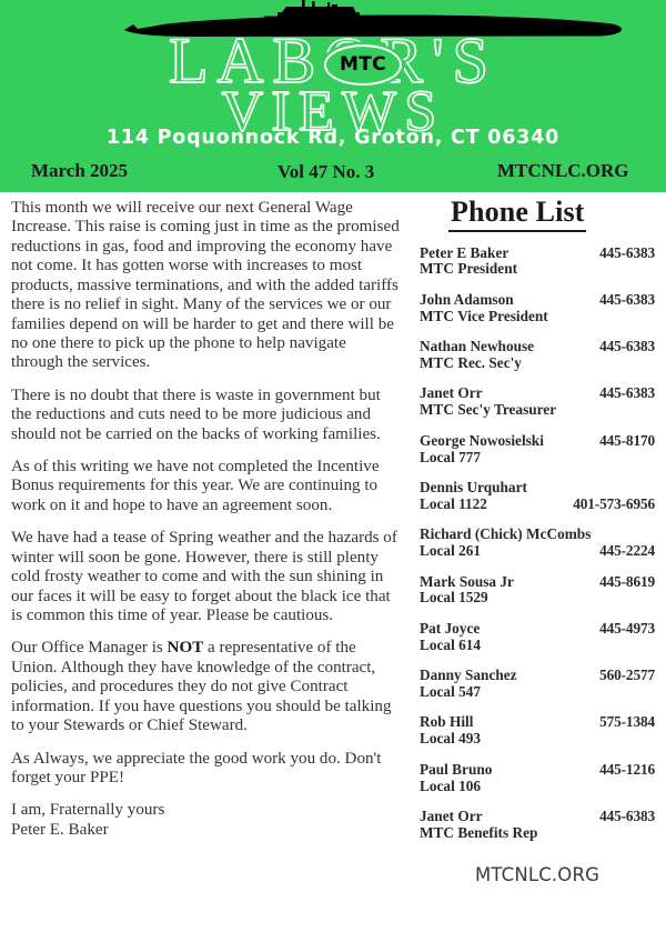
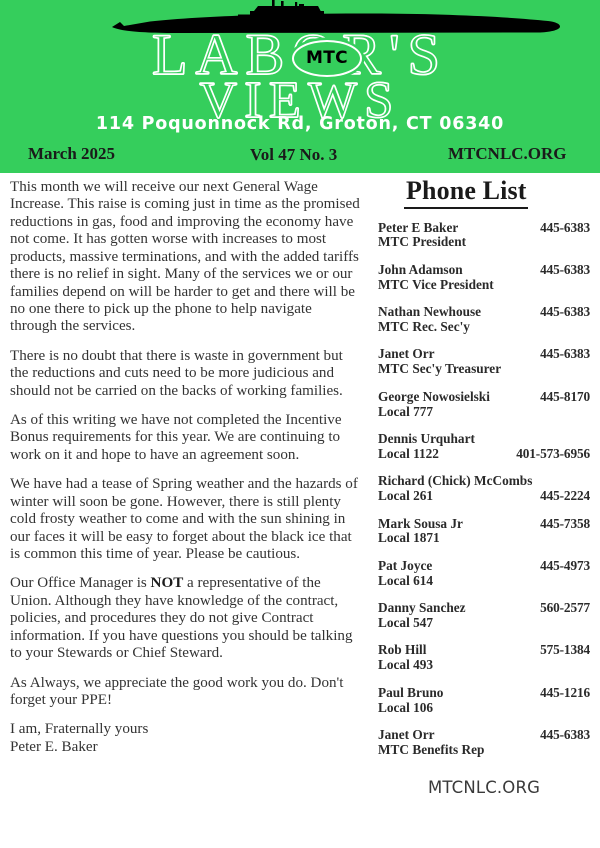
  LABR'S
  MTC
  VIEWS
  114 Poquonnock Rd, Groton, CT 06340
  March 2025
  Vol 47 No. 3
  MTCNLC.ORG
  This month we will receive our next General Wage Increase. This raise is coming just in time as the promised reductions in gas, food and improving the economy have not come. It has gotten worse with increases to most products, massive terminations, and with the added tariffs there is no relief in sight. Many of the services we or our families depend on will be harder to get and there will be no one there to pick up the phone to help navigate through the services.
  There is no doubt that there is waste in government but the reductions and cuts need to be more judicious and should not be carried on the backs of working families.
  As of this writing we have not completed the Incentive Bonus requirements for this year. We are continuing to work on it and hope to have an agreement soon.
  We have had a tease of Spring weather and the hazards of winter will soon be gone. However, there is still plenty cold frosty weather to come and with the sun shining in our faces it will be easy to forget about the black ice that is common this time of year. Please be cautious.
  Our Office Manager is NOT a representative of the Union. Although they have knowledge of the contract, policies, and procedures they do not give Contract information. If you have questions you should be talking to your Stewards or Chief Steward.
  As Always, we appreciate the good work you do. Don't forget your PPE!
  I am, Fraternally yours
  Peter E. Baker
  Phone List
  Peter E Baker
  445-6383
  MTC President
  John Adamson
  445-6383
  MTC Vice President
  Nathan Newhouse
  445-6383
  MTC Rec. Sec'y
  Janet Orr
  445-6383
  MTC Sec'y Treasurer
  George Nowosielski
  445-8170
  Local 777
  Dennis Urquhart
  Local 1122
  401-573-6956
  Richard (Chick) McCombs
  Local 261
  445-2224
  Mark Sousa Jr
- 445-8619
+ 445-7358
- Local 1529
+ Local 1871
  Pat Joyce
  445-4973
  Local 614
  Danny Sanchez
  560-2577
  Local 547
  Rob Hill
  575-1384
  Local 493
  Paul Bruno
  445-1216
  Local 106
  Janet Orr
  445-6383
  MTC Benefits Rep
  MTCNLC.ORG
